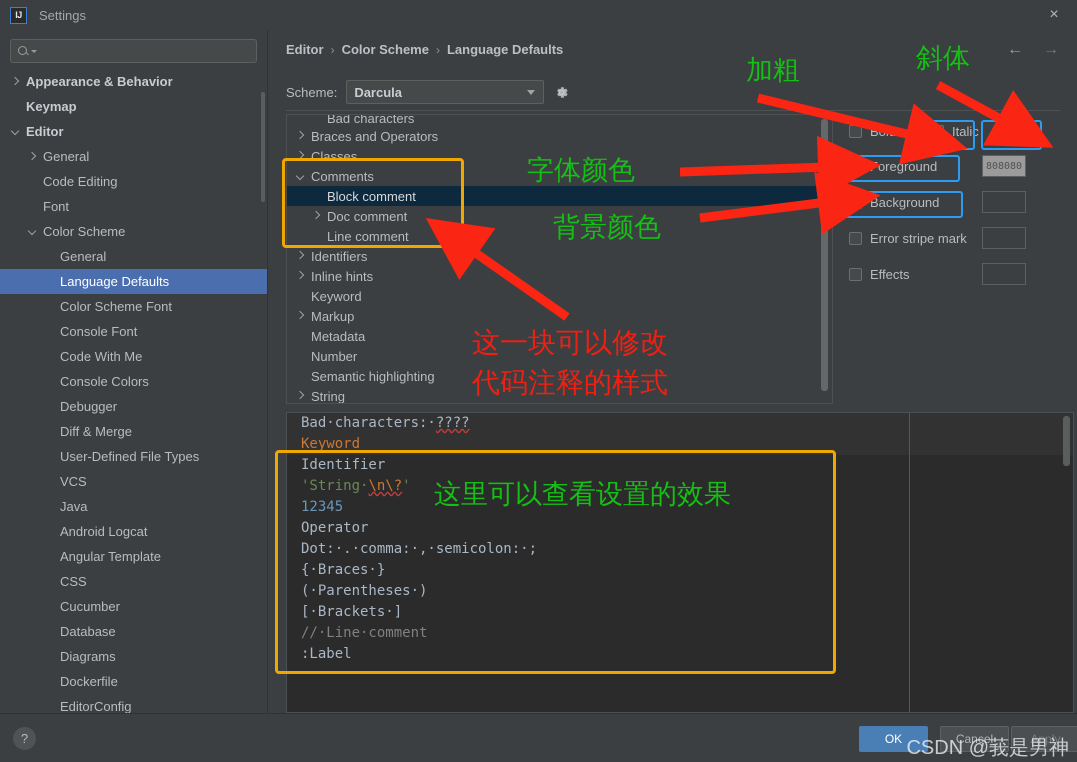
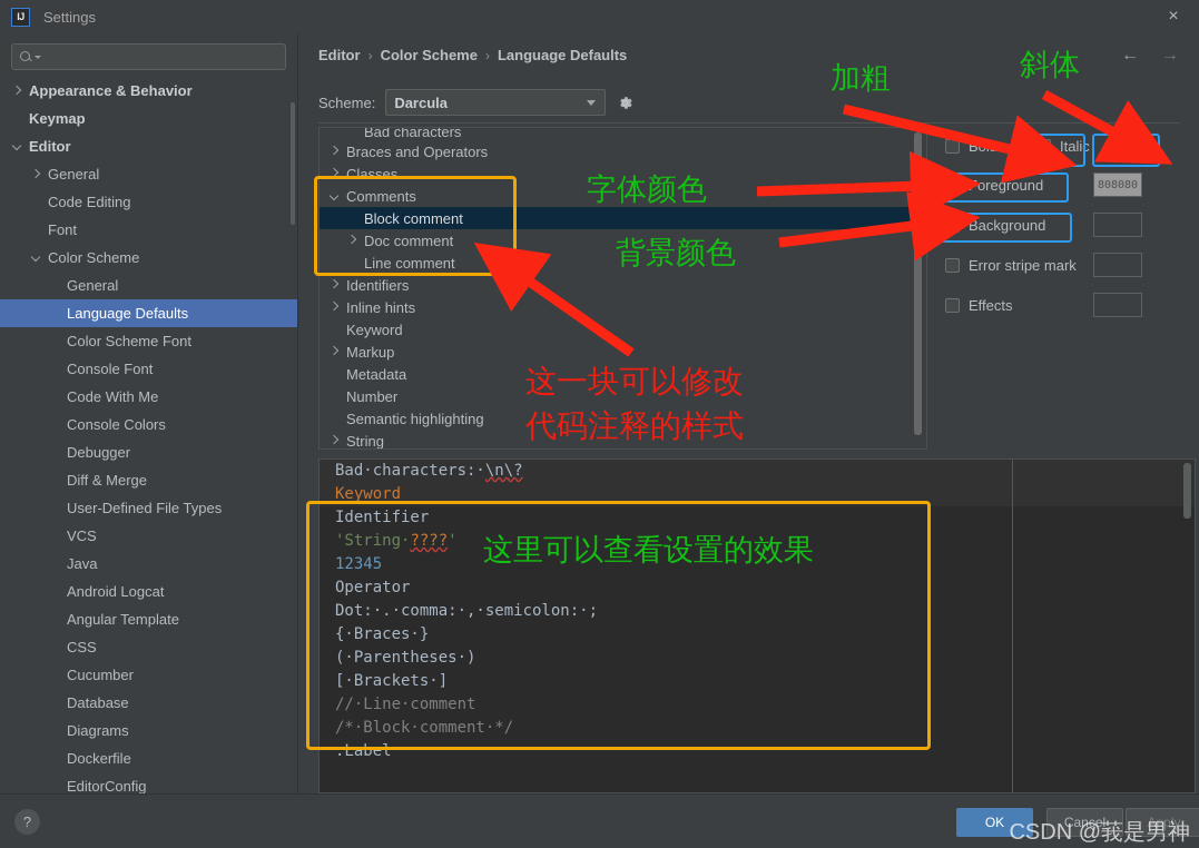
  IJ
  Settings
  ×
  Appearance & Behavior
  Keymap
  Editor
  General
  Code Editing
  Font
  Color Scheme
  General
  Language Defaults
  Color Scheme Font
  Console Font
  Code With Me
  Console Colors
  Debugger
  Diff & Merge
  User-Defined File Types
  VCS
  Java
  Android Logcat
  Angular Template
  CSS
  Cucumber
  Database
  Diagrams
  Dockerfile
  EditorConfig
  Editor
  ›
  Color Scheme
  ›
  Language Defaults
  ←
  →
  Scheme:
  Darcula
  Bad characters
  Braces and Operators
  Classes
  Comments
  Block comment
  Doc comment
  Line comment
  Identifiers
  Inline hints
  Keyword
  Markup
  Metadata
  Number
  Semantic highlighting
  String
  Italic
  Foreground
  808080
  Background
  Error stripe mark
  Effects
- Bad·characters:·????
+ Bad·characters:·\n\?
  Keyword
  Identifier
- 'String·\n\?'
+ 'String·????'
  12345
  Operator
  Dot:·.·comma:·,·semicolon:·;
  {·Braces·}
  (·Parentheses·)
  [·Brackets·]
  //·Line·comment
+ /*·Block·comment·*/
  :Label
  ?
  OK
  Cancel
  Apply
  CSDN @莪是男神
  加粗
  斜体
  字体颜色
  背景颜色
  这一块可以修改
  代码注释的样式
  这里可以查看设置的效果
